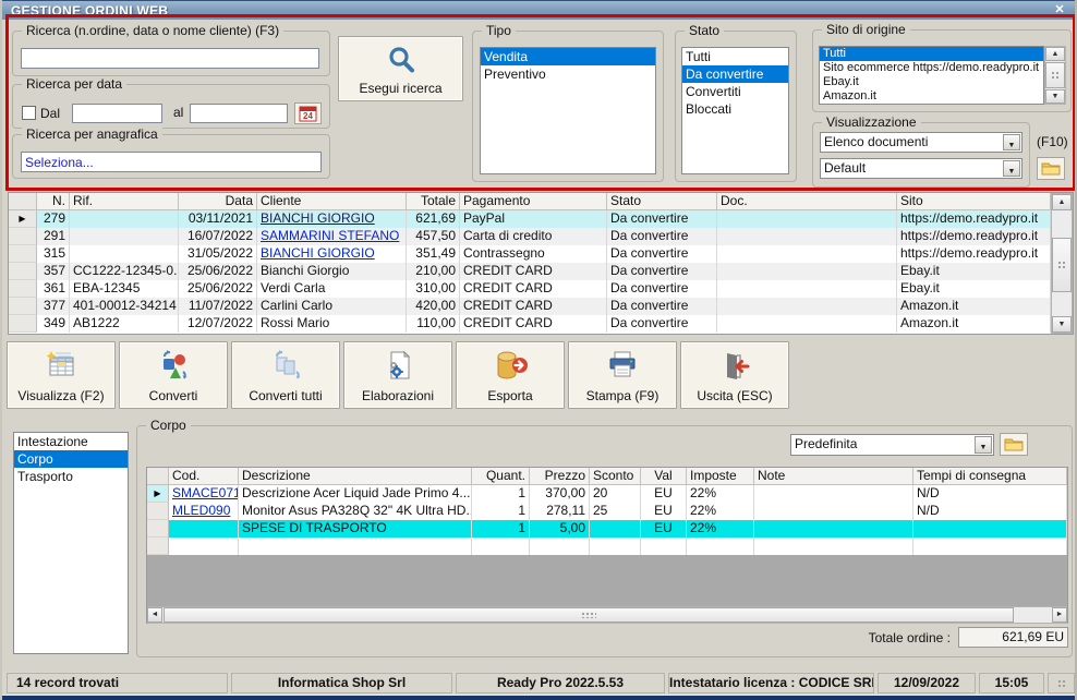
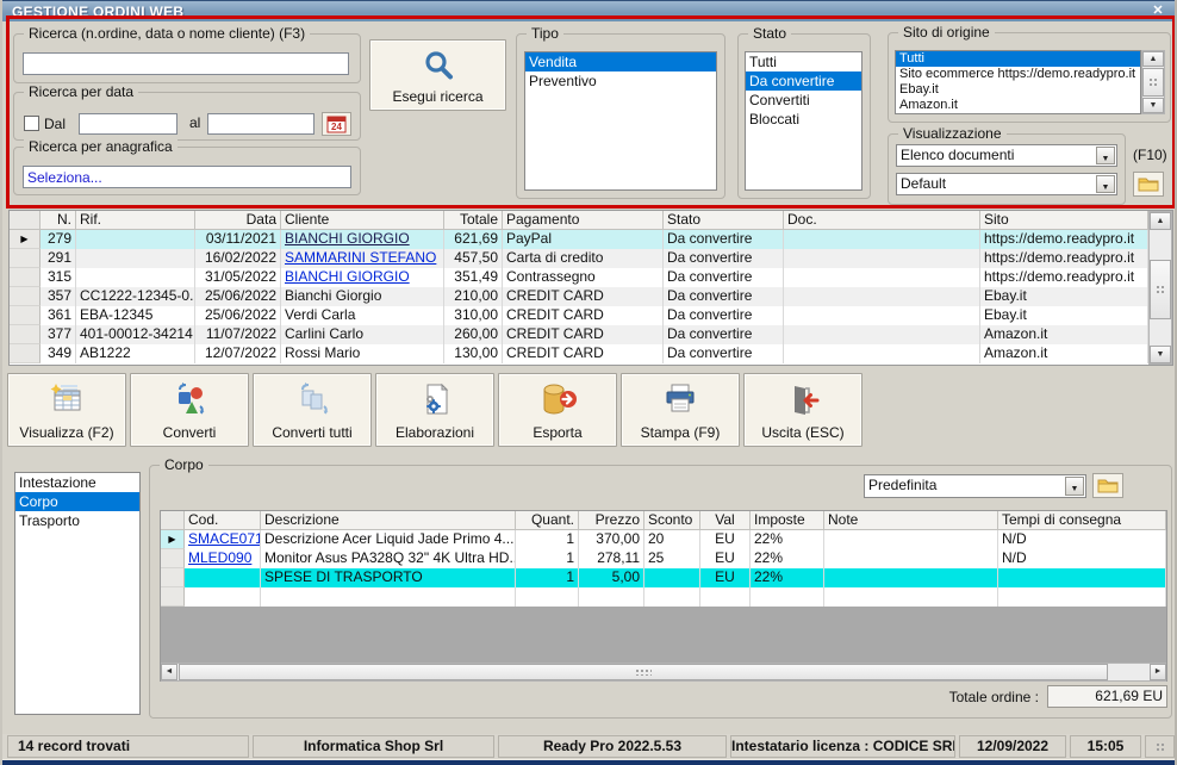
  GESTIONE ORDINI WEB
  ✕
  Ricerca (n.ordine, data o nome cliente) (F3)
  Ricerca per data
  Dal
  al
  24
  Ricerca per anagrafica
  Seleziona...
  Esegui ricerca
  Tipo
  Vendita
  Preventivo
  Stato
  Tutti
  Da convertire
  Convertiti
  Bloccati
  Sito di origine
  Tutti
  Sito ecommerce https://demo.readypro.it
  Ebay.it
  Amazon.it
  Visualizzazione
  Elenco documenti
  (F10)
  Default
  N.
  Rif.
  Data
  Cliente
  Totale
  Pagamento
  Stato
  Doc.
  Sito
  ▶
  279
  03/11/2021
  BIANCHI GIORGIO
  621,69
  PayPal
  Da convertire
  https://demo.readypro.it
  291
- 16/07/2022
+ 16/02/2022
  SAMMARINI STEFANO
  457,50
  Carta di credito
  Da convertire
  https://demo.readypro.it
  315
  31/05/2022
  BIANCHI GIORGIO
  351,49
  Contrassegno
  Da convertire
  https://demo.readypro.it
  357
  CC1222-12345-0.
  25/06/2022
  Bianchi Giorgio
  210,00
  CREDIT CARD
  Da convertire
  Ebay.it
  361
  EBA-12345
  25/06/2022
  Verdi Carla
  310,00
  CREDIT CARD
  Da convertire
  Ebay.it
  377
  401-00012-34214
  11/07/2022
  Carlini Carlo
- 420,00
+ 260,00
  CREDIT CARD
  Da convertire
  Amazon.it
  349
  AB1222
  12/07/2022
  Rossi Mario
- 110,00
+ 130,00
  CREDIT CARD
  Da convertire
  Amazon.it
  Visualizza (F2)
  Converti
  Converti tutti
  Elaborazioni
  Esporta
  Stampa (F9)
  Uscita (ESC)
  Intestazione
  Corpo
  Trasporto
  Corpo
  Predefinita
  Cod.
  Descrizione
  Quant.
  Prezzo
  Sconto
  Val
  Imposte
  Note
  Tempi di consegna
  ▶
  SMACE071
  Descrizione Acer Liquid Jade Primo 4...
  1
  370,00
  20
  EU
  22%
  N/D
  MLED090
  Monitor Asus PA328Q 32" 4K Ultra HD..
  1
  278,11
  25
  EU
  22%
  N/D
  SPESE DI TRASPORTO
  1
  5,00
  EU
  22%
  Totale ordine :
  621,69 EU
  14 record trovati
  Informatica Shop Srl
  Ready Pro 2022.5.53
  Intestatario licenza : CODICE SR
  12/09/2022
  15:05
